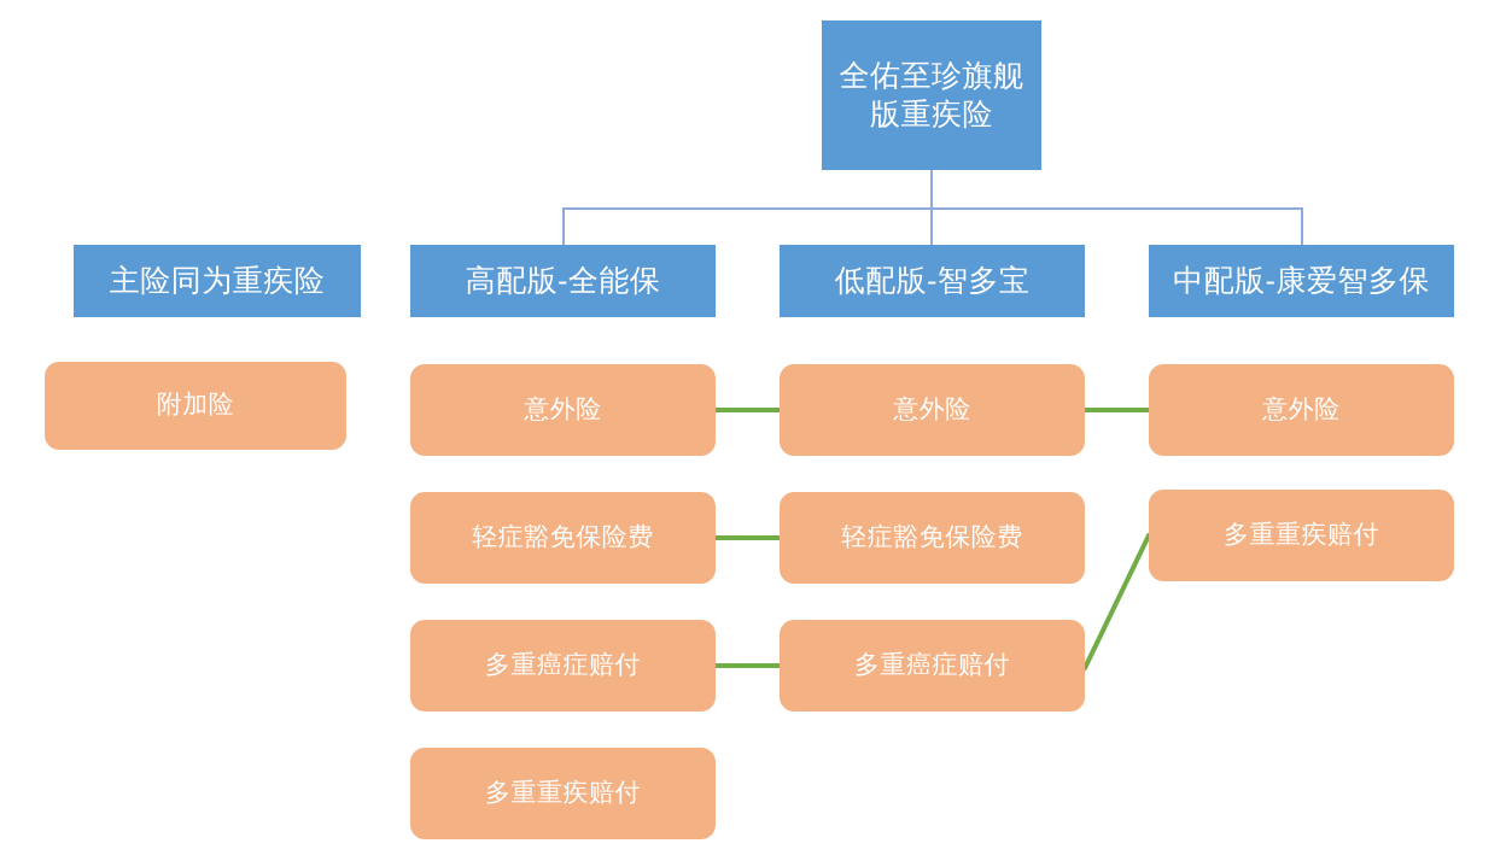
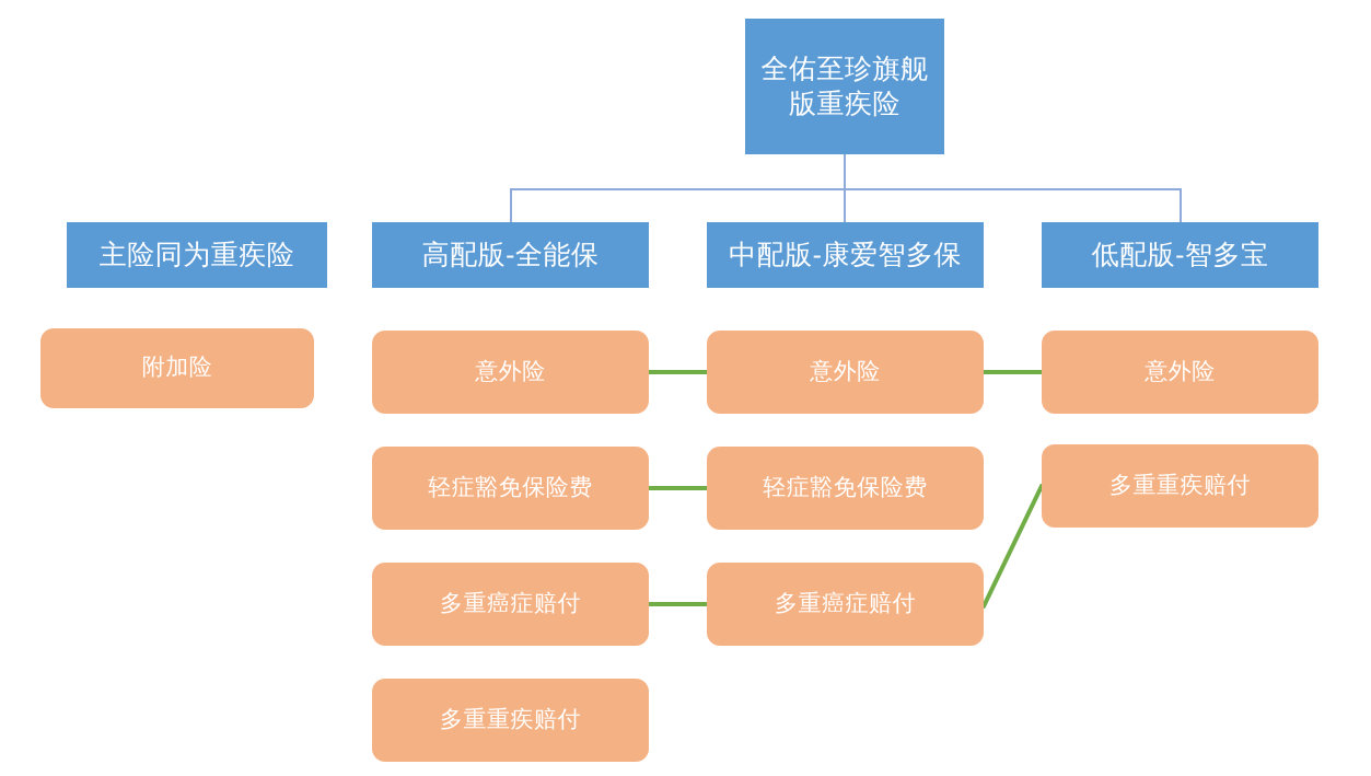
  全佑至珍旗舰
  版重疾险
  主险同为重疾险
  附加险
  高配版-全能保
  意外险
  轻症豁免保险费
  多重癌症赔付
  多重重疾赔付
- 低配版-智多宝
+ 中配版-康爱智多保
  意外险
  轻症豁免保险费
  多重癌症赔付
- 中配版-康爱智多保
+ 低配版-智多宝
  意外险
  多重重疾赔付
